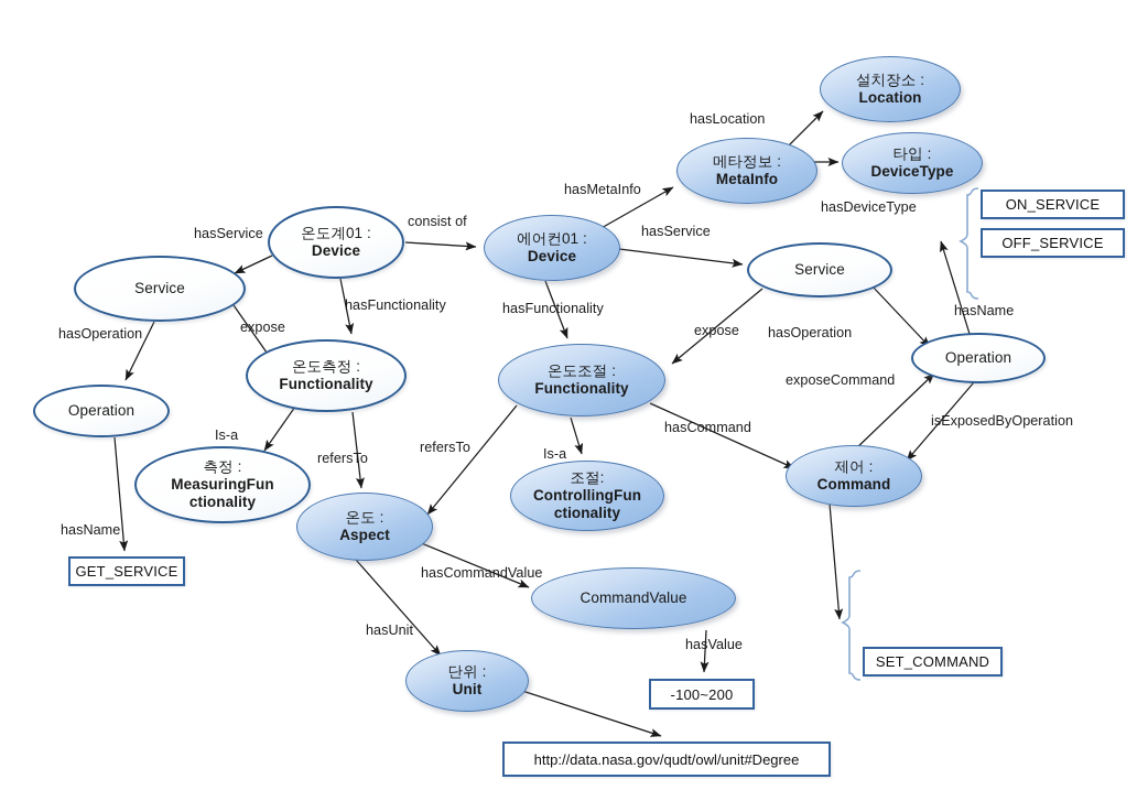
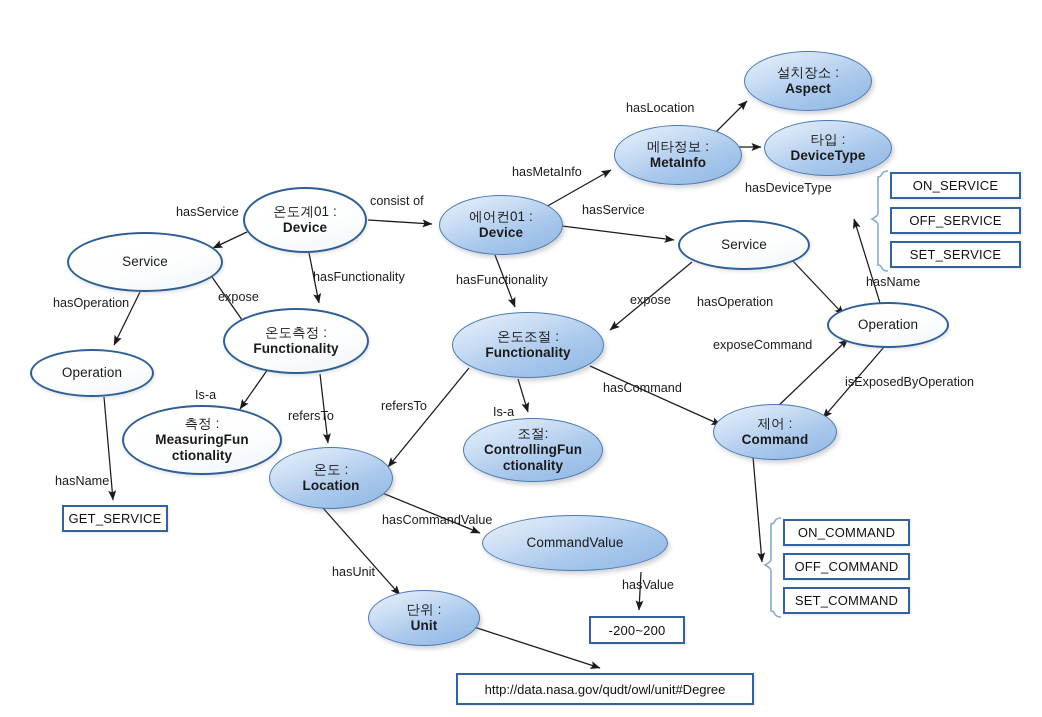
  온도계01 :
  Device
  Service
  Operation
  측정 :
  MeasuringFun ctionality
  온도측정 :
  Functionality
  에어컨01 :
  Device
  메타정보 :
  MetaInfo
  설치장소 :
- Location
+ Aspect
  타입 :
  DeviceType
  온도조절 :
  Functionality
  조절:
  ControllingFun ctionality
  온도 :
- Aspect
+ Location
  단위 :
  Unit
  CommandValue
  Service
  Operation
  제어 :
  Command
  GET_SERVICE
  ON_SERVICE
  OFF_SERVICE
+ SET_SERVICE
+ ON_COMMAND
+ OFF_COMMAND
  SET_COMMAND
- -100~200
+ -200~200
  http://data.nasa.gov/qudt/owl/unit#Degree
  hasService
  consist of
  hasMetaInfo
  hasLocation
  hasDeviceType
  hasService
  hasOperation
  expose
  hasFunctionality
  hasFunctionality
  expose
  hasOperation
  hasName
  exposeCommand
  isExposedByOperation
  hasCommand
  Is-a
  refersTo
  refersTo
  Is-a
  hasName
  hasCommandValue
  hasValue
  hasUnit
